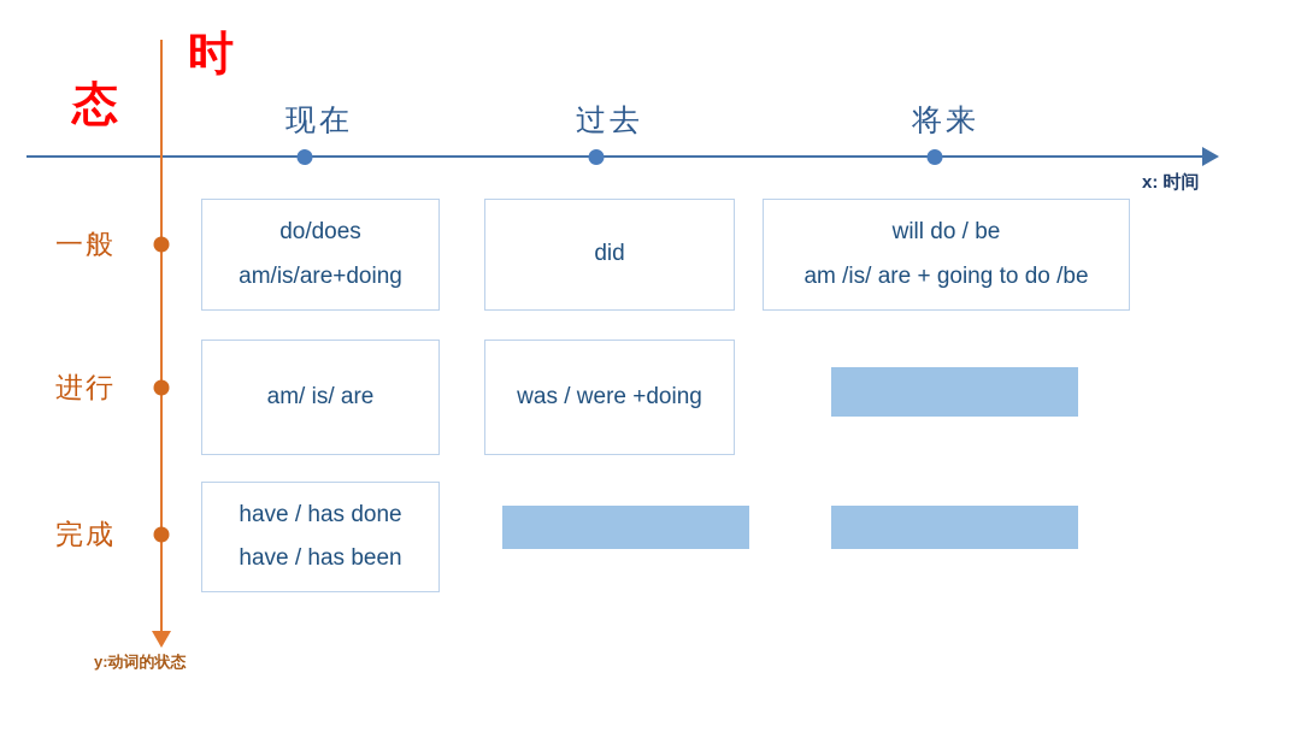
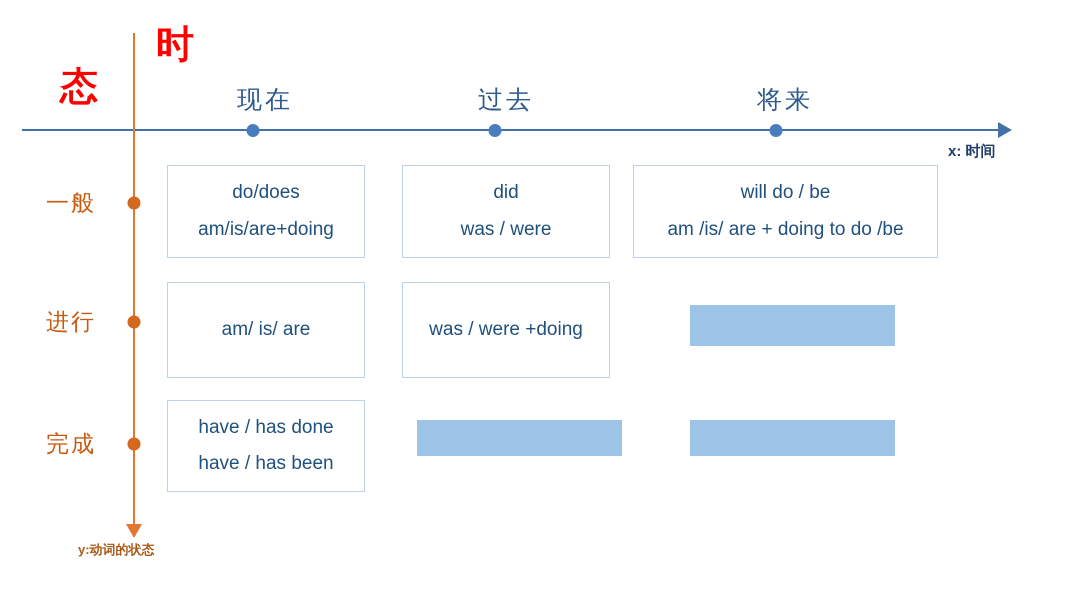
  x: 时间
  y:动词的状态
  时
  态
  现在
  过去
  将来
  一般
  进行
  完成
  do/does
  am/is/are+doing
  did
+ was / were
  will do / be
- am /is/ are + going to do /be
+ am /is/ are + doing to do /be
  am/ is/ are
  was / were +doing
  have / has done
  have / has been
